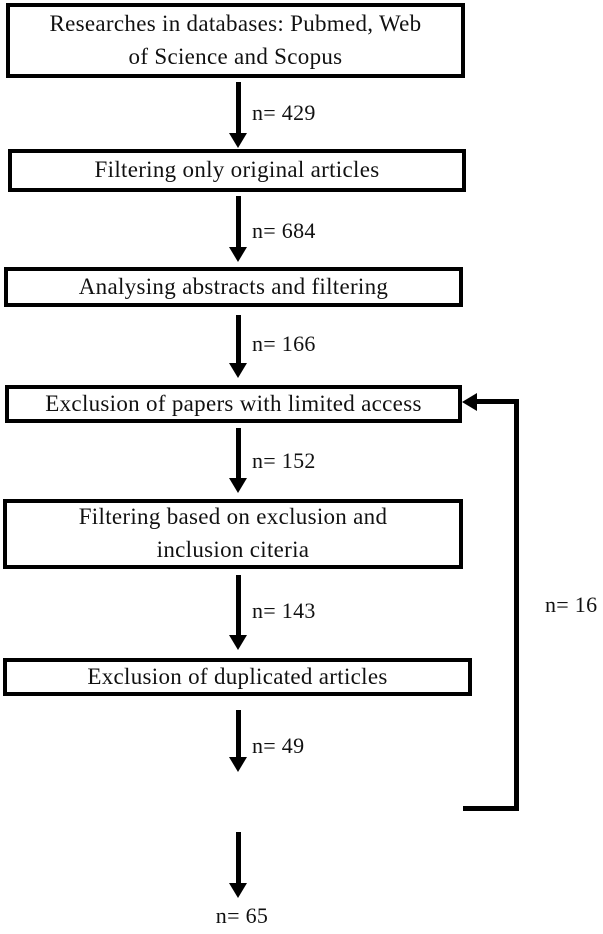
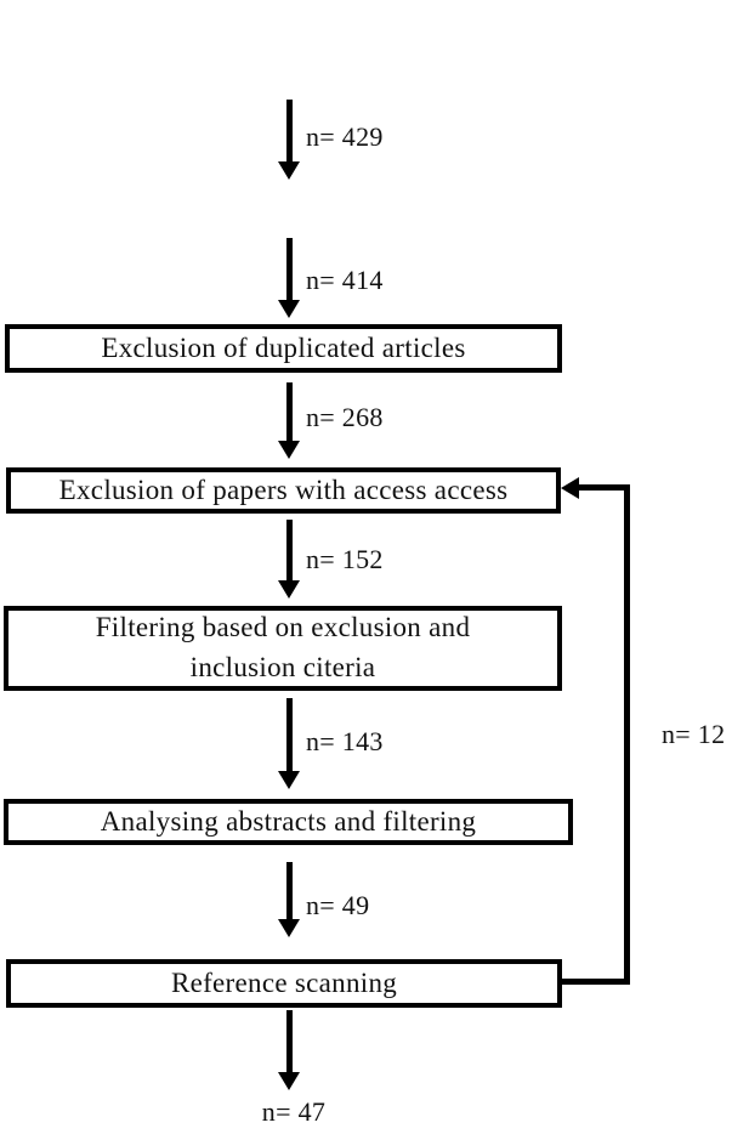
- Researches in databases: Pubmed, Web
- of Science and Scopus
- Filtering only original articles
- Analysing abstracts and filtering
+ Exclusion of duplicated articles
- Exclusion of papers with limited access
+ Exclusion of papers with access access
  Filtering based on exclusion and
  inclusion citeria
- Exclusion of duplicated articles
+ Analysing abstracts and filtering
+ Reference scanning
  n= 429
- n= 684
+ n= 414
- n= 166
+ n= 268
  n= 152
  n= 143
  n= 49
- n= 65
+ n= 47
- n= 16
+ n= 12
